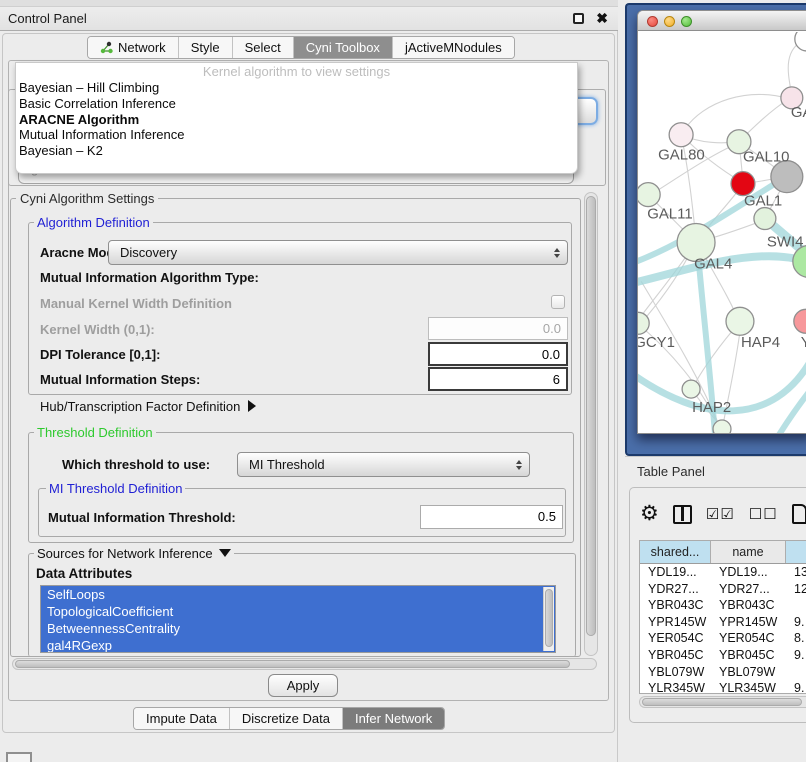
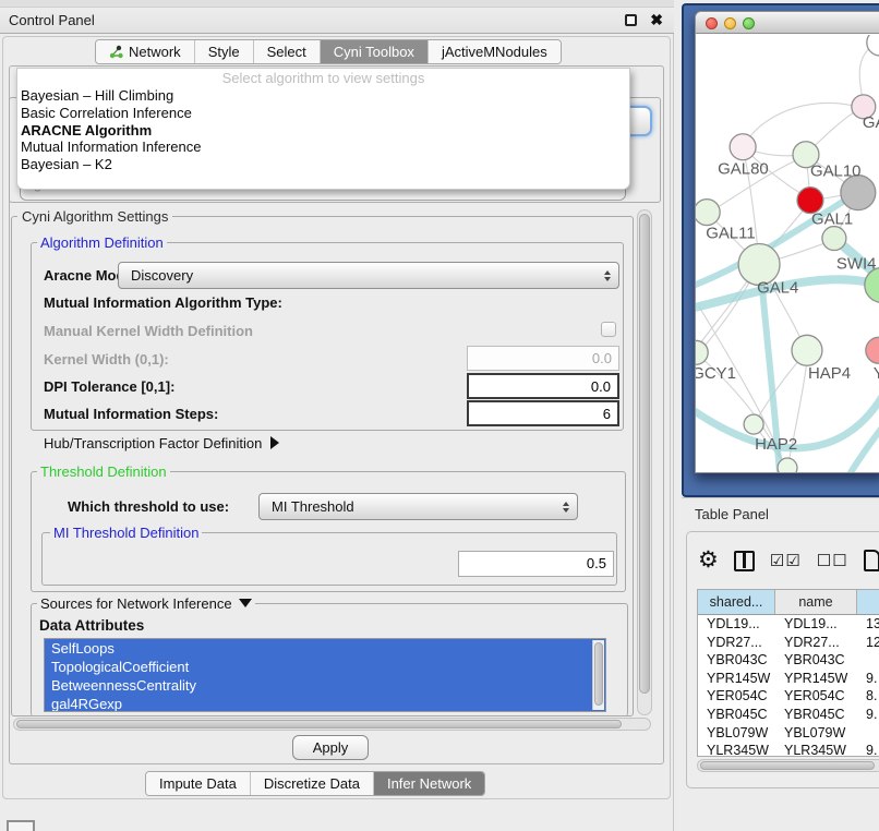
  Control Panel
  ✖
  Network
  Style
  Select
  Cyni Toolbox
  jActiveMNodules
- Kernel algorithm to view settings
+ Select algorithm to view settings
  Bayesian – Hill Climbing
  Basic Correlation Inference
  ARACNE Algorithm
  Mutual Information Inference
  Bayesian – K2
  Cyni Algorithm Settings
  Algorithm Definition
  Aracne Mo
  Discovery
  Mutual Information Algorithm Type:
  Manual Kernel Width Definition
  Kernel Width (0,1):
  0.0
  DPI Tolerance [0,1]:
  0.0
  Mutual Information Steps:
  6
  Hub/Transcription Factor Definition
  Threshold Definition
  Which threshold to use:
  MI Threshold
  MI Threshold Definition
- Mutual Information Threshold:
  0.5
  Sources for Network Inference
  Data Attributes
  SelfLoops
  TopologicalCoefficient
  BetweennessCentrality
  gal4RGexp
  Apply
  Impute Data
  Discretize Data
  Infer Network
  GAL80
  GAL10
  GAL1
  GAL11
  SWI4
  GAL4
  GCY1
  HAP4
  HAP2
  Table Panel
  ⚙
  ☑☑
  ☐☐
  shared...
  name
  YDL19...
  YDL19...
  13
  YDR27...
  YDR27...
  12
  YBR043C
  YBR043C
  YPR145W
  YPR145W
  9.
  YER054C
  YER054C
  8.
  YBR045C
  YBR045C
  9.
  YBL079W
  YBL079W
  YLR345W
  YLR345W
  9.
